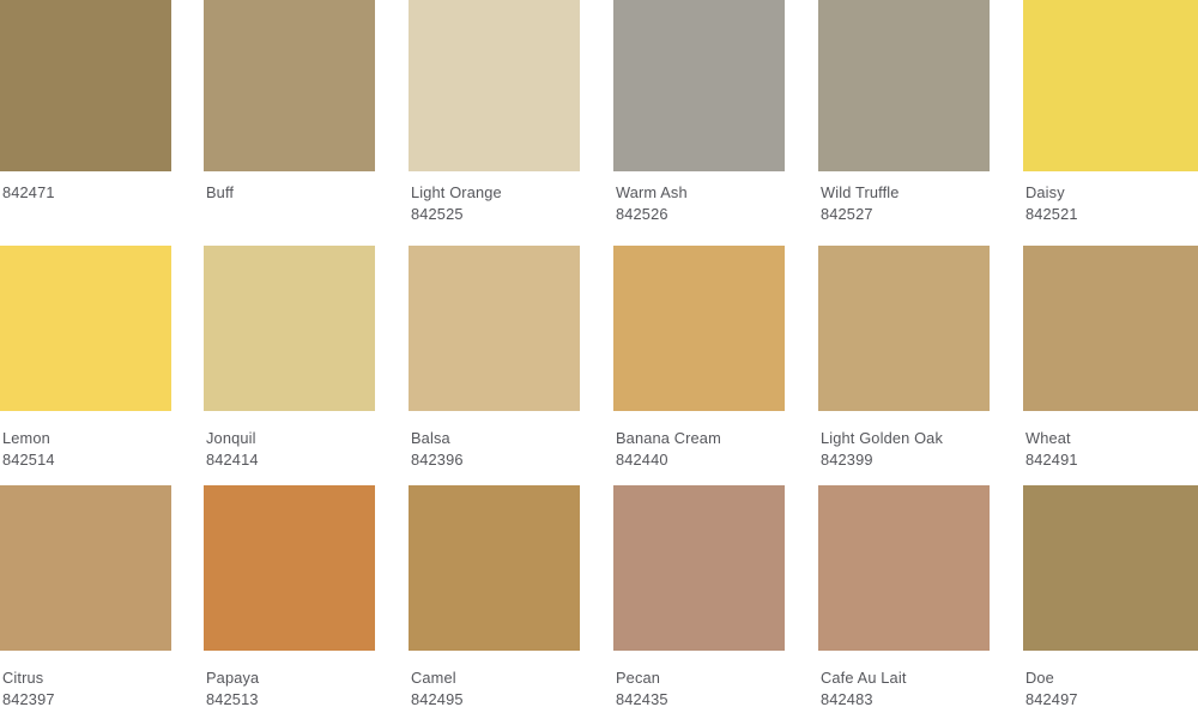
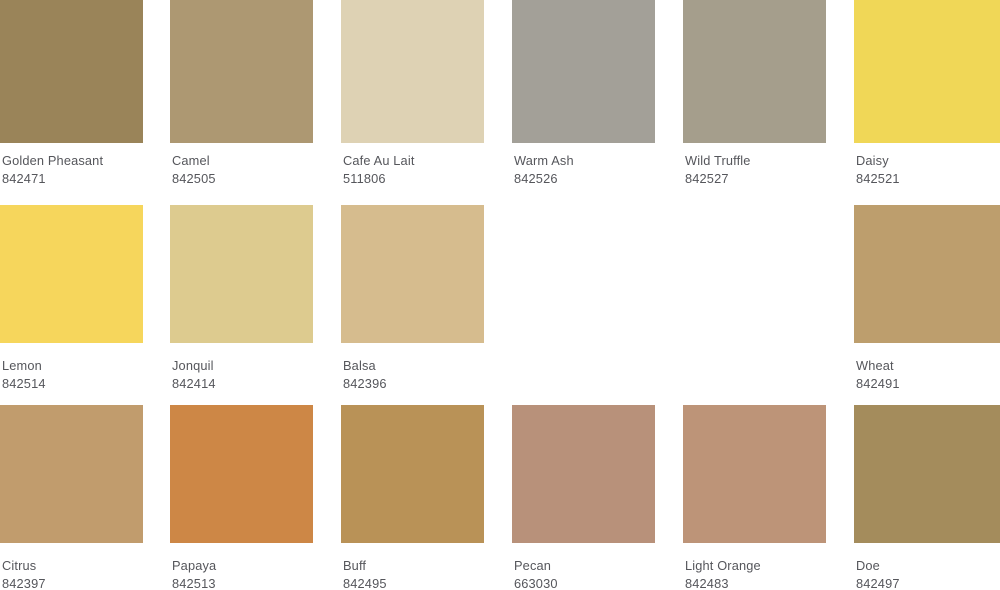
+ Golden Pheasant
  842471
- Buff
+ Camel
+ 842505
- Light Orange
+ Cafe Au Lait
- 842525
+ 511806
  Warm Ash
  842526
  Wild Truffle
  842527
  Daisy
  842521
  Lemon
  842514
  Jonquil
  842414
  Balsa
  842396
- Banana Cream
- 842440
- Light Golden Oak
- 842399
  Wheat
  842491
  Citrus
  842397
  Papaya
  842513
- Camel
+ Buff
  842495
  Pecan
- 842435
+ 663030
- Cafe Au Lait
+ Light Orange
  842483
  Doe
  842497
